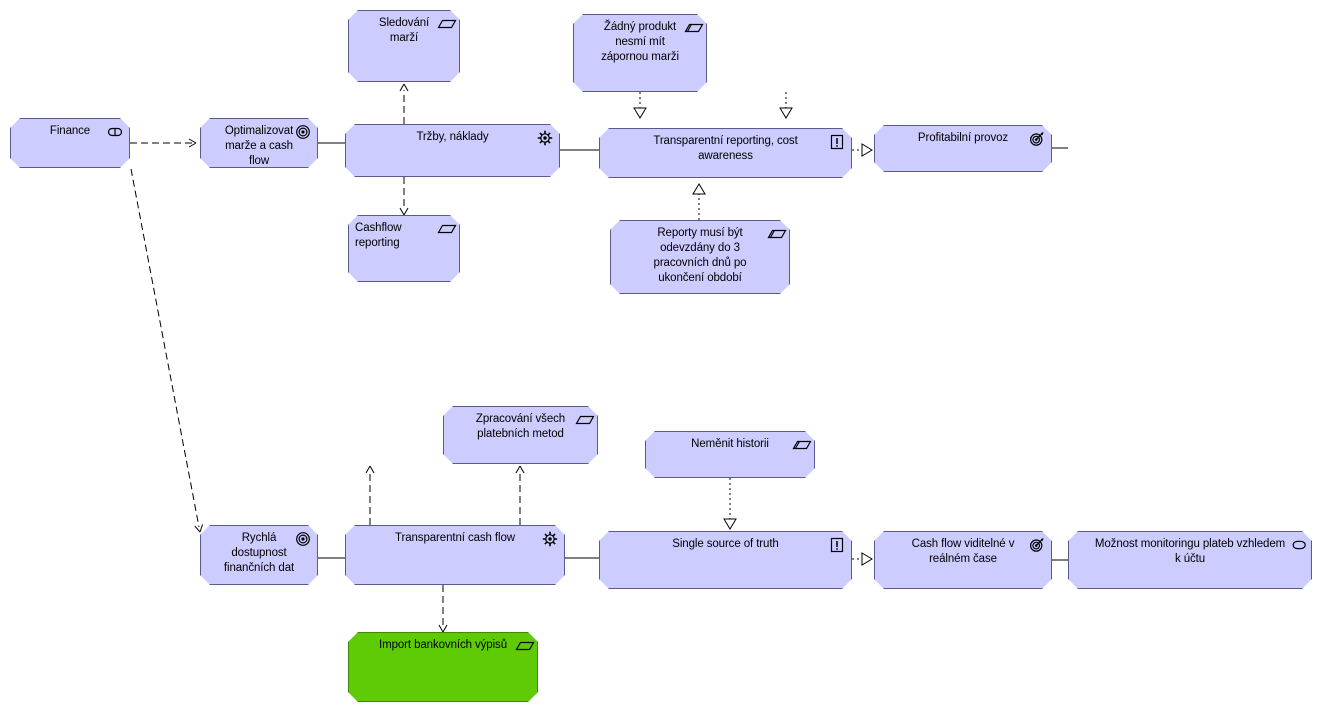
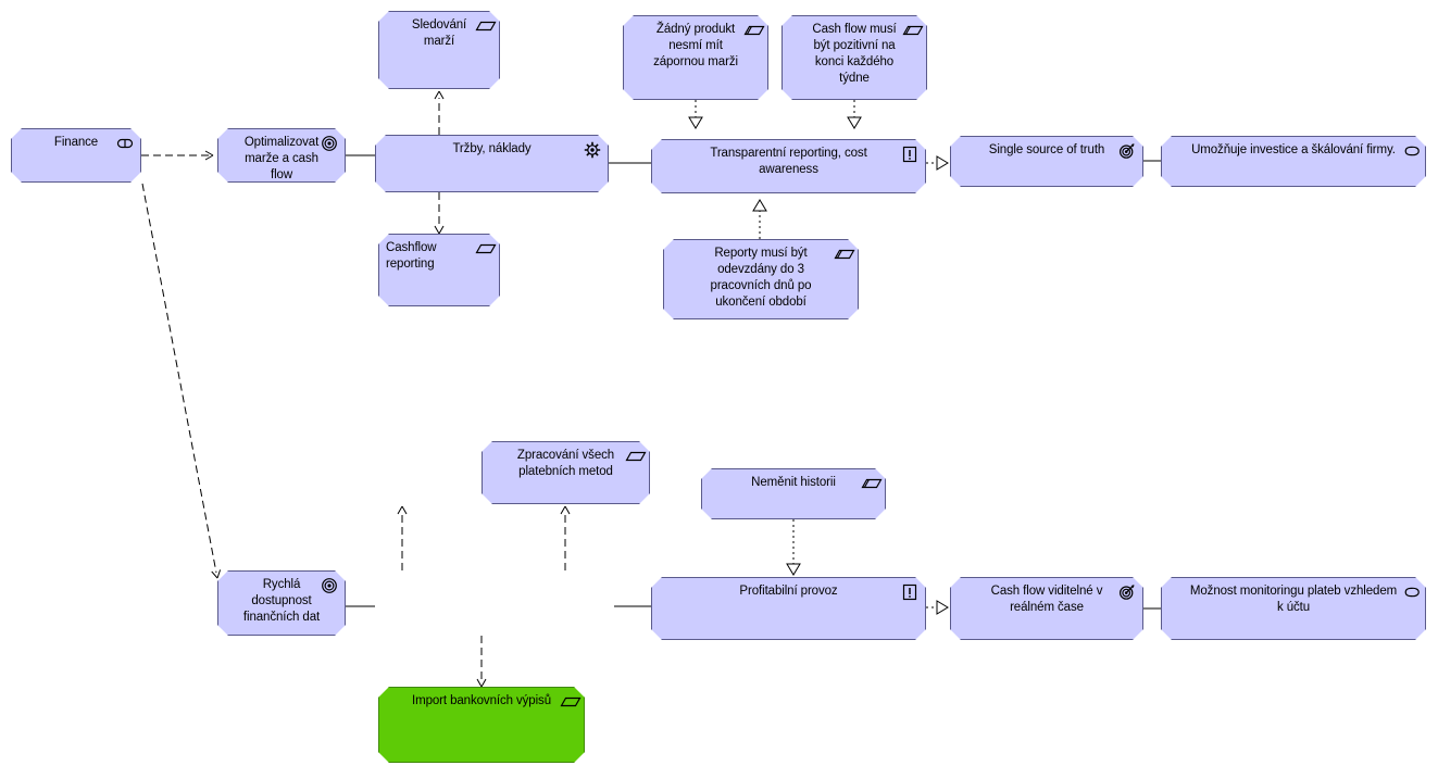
  Finance
  Optimalizovat
  marže a cash
  flow
  Sledování
  marží
  Cashflow
  reporting
  Tržby, náklady
  Žádný produkt
  nesmí mít
  zápornou marži
+ Cash flow musí
+ být pozitivní na
+ konci každého
+ týdne
  Transparentní reporting, cost
  awareness
  Reporty musí být
  odevzdány do 3
  pracovních dnů po
  ukončení období
- Profitabilní provoz
+ Single source of truth
+ Umožňuje investice a škálování firmy.
  Zpracování všech
  platebních metod
  Neměnit historii
  Rychlá
  dostupnost
  finančních dat
- Transparentní cash flow
- Single source of truth
+ Profitabilní provoz
  Cash flow viditelné v
  reálném čase
  Možnost monitoringu plateb vzhledem
  k účtu
  Import bankovních výpisů
